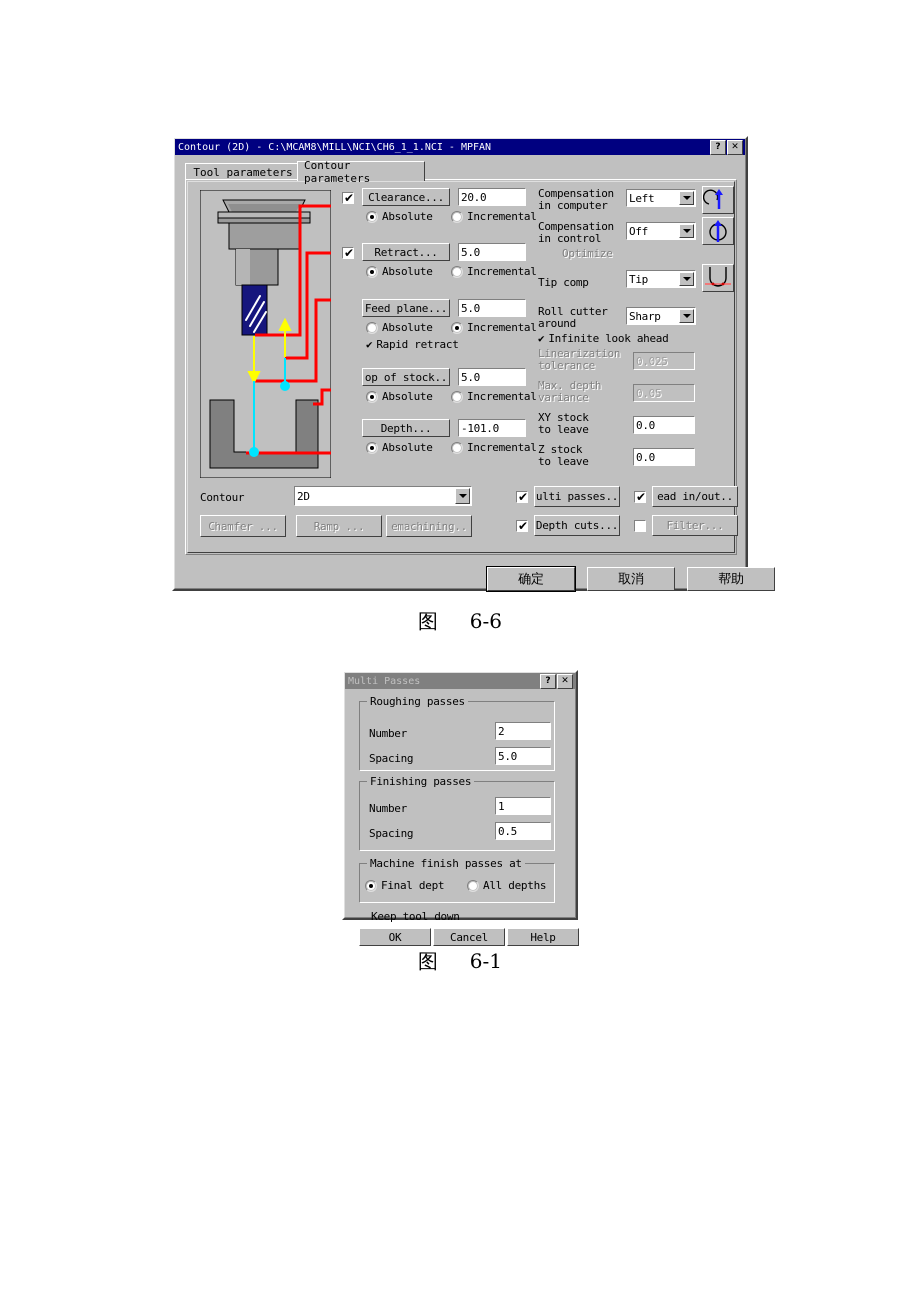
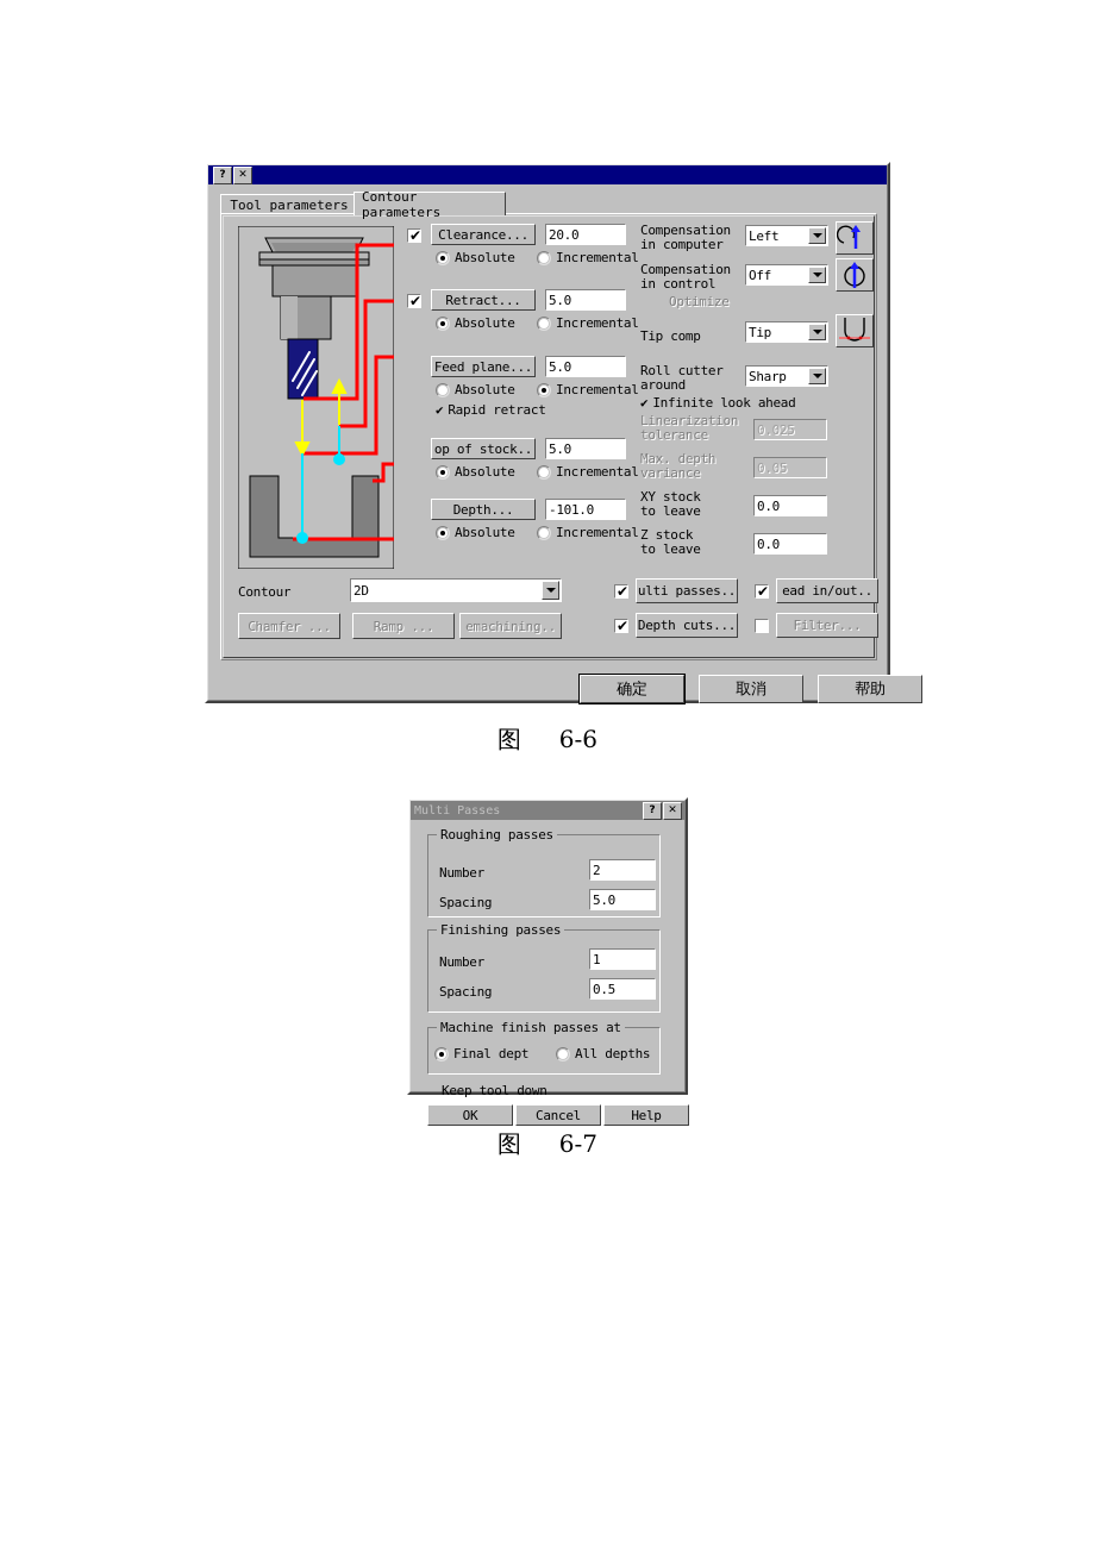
- Contour (2D) - C:\MCAM8\MILL\NCI\CH6_1_1.NCI - MPFAN
  ?
  ✕
  Tool parameters
  Contour parameters
  ✔
  Clearance...
  20.0
  Absolute
  Incremental
  ✔
  Retract...
  5.0
  Absolute
  Incremental
  Feed plane...
  5.0
  Absolute
  Incremental
  ✔
  Rapid retract
  op of stock..
  5.0
  Absolute
  Incremental
  Depth...
  -101.0
  Absolute
  Incremental
  Compensation
  in computer
  Left
  Compensation
  in control
  Off
  Optimize
  Tip comp
  Tip
  Roll cutter
  around
  Sharp
  ✔
  Infinite look ahead
  Linearization
  tolerance
  0.025
  Max. depth
  variance
  0.05
  XY stock
  to leave
  0.0
  Z stock
  to leave
  0.0
  Contour
  2D
  Chamfer ...
  Ramp ...
  emachining..
  ✔
  ulti passes..
  ✔
  ead in/out..
  ✔
  Depth cuts...
  Filter...
  确定
  取消
  帮助
  图 6-6
  Multi Passes
  ?
  ✕
  Roughing passes
  Number
  2
  Spacing
  5.0
  Finishing passes
  Number
  1
  Spacing
  0.5
  Machine finish passes at
  Final dept
  All depths
  Keep tool down
  OK
  Cancel
  Help
- 图 6-1
+ 图 6-7
